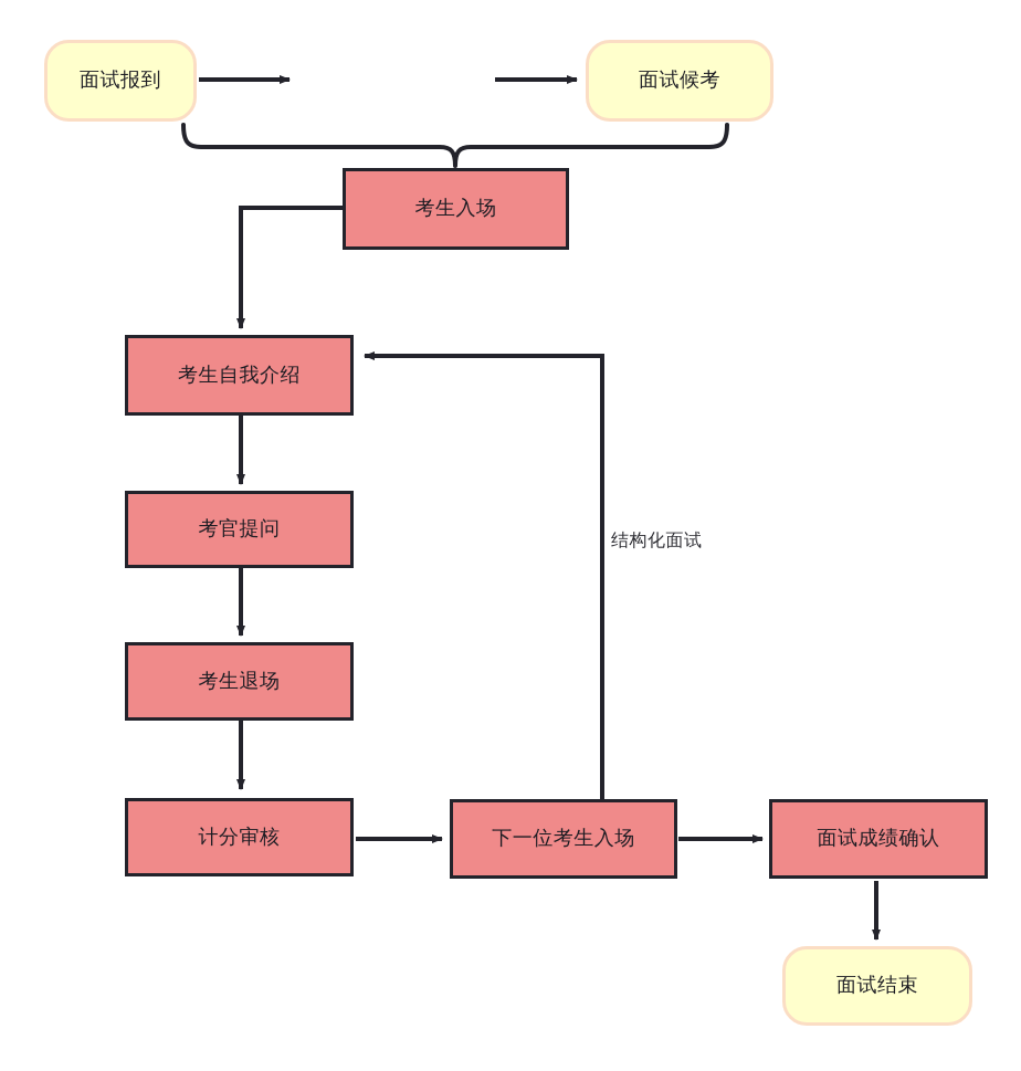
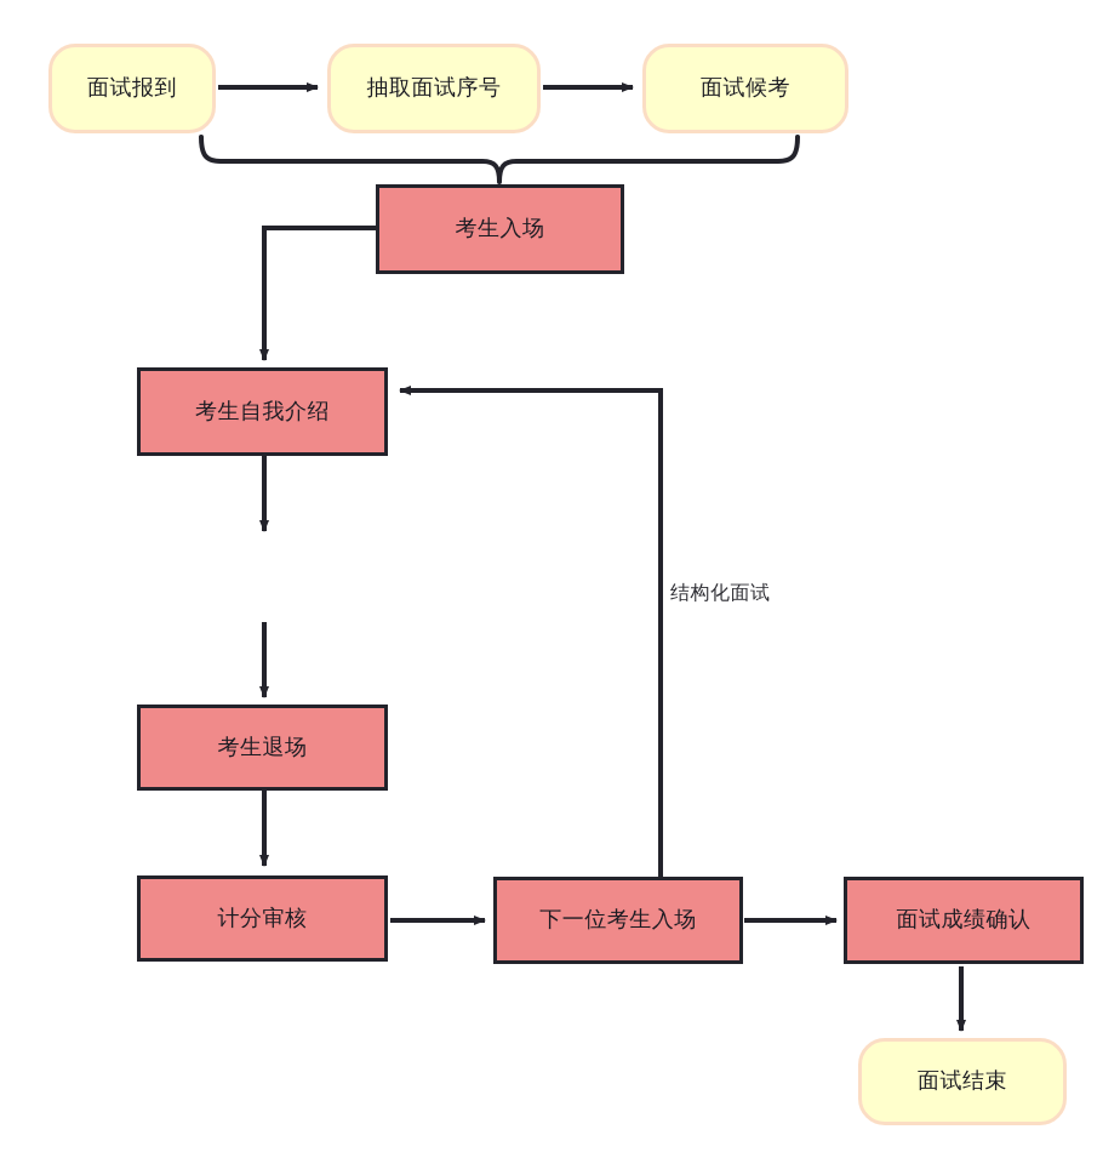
  面试报到
+ 抽取面试序号
  面试候考
  考生入场
  考生自我介绍
- 考官提问
  考生退场
  计分审核
  下一位考生入场
  面试成绩确认
  面试结束
  结构化面试
